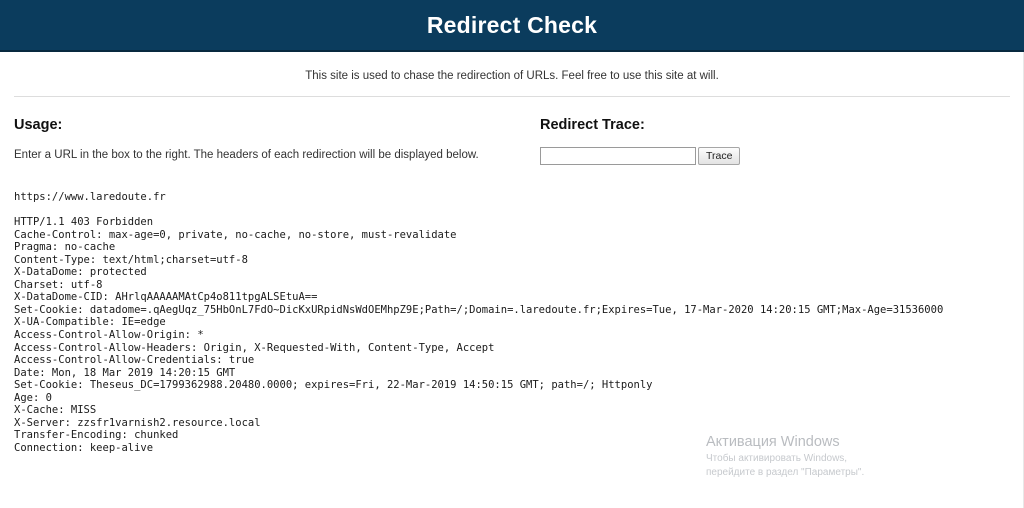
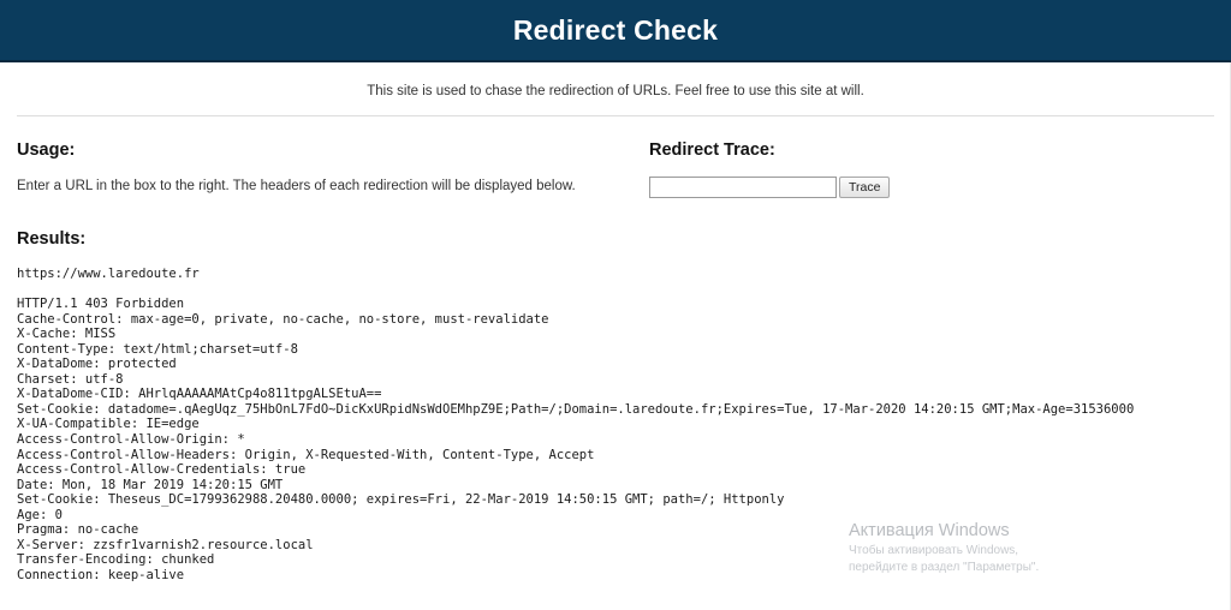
  Redirect Check
  This site is used to chase the redirection of URLs. Feel free to use this site at will.
  Usage:
  Enter a URL in the box to the right. The headers of each redirection will be displayed below.
  Redirect Trace:
  Trace
+ Results:
  https://www.laredoute.fr
  HTTP/1.1 403 Forbidden
  Cache-Control: max-age=0, private, no-cache, no-store, must-revalidate
- Pragma: no-cache
+ X-Cache: MISS
  Content-Type: text/html;charset=utf-8
  X-DataDome: protected
  Charset: utf-8
  X-DataDome-CID: AHrlqAAAAAMAtCp4o811tpgALSEtuA==
  Set-Cookie: datadome=.qAegUqz_75HbOnL7FdO~DicKxURpidNsWdOEMhpZ9E;Path=/;Domain=.laredoute.fr;Expires=Tue, 17-Mar-2020 14:20:15 GMT;Max-Age=31536000
  X-UA-Compatible: IE=edge
  Access-Control-Allow-Origin: *
  Access-Control-Allow-Headers: Origin, X-Requested-With, Content-Type, Accept
  Access-Control-Allow-Credentials: true
  Date: Mon, 18 Mar 2019 14:20:15 GMT
  Set-Cookie: Theseus_DC=1799362988.20480.0000; expires=Fri, 22-Mar-2019 14:50:15 GMT; path=/; Httponly
  Age: 0
- X-Cache: MISS
+ Pragma: no-cache
  X-Server: zzsfr1varnish2.resource.local
  Transfer-Encoding: chunked
  Connection: keep-alive
  Активация Windows
  Чтобы активировать Windows, перейдите в раздел "Параметры".
